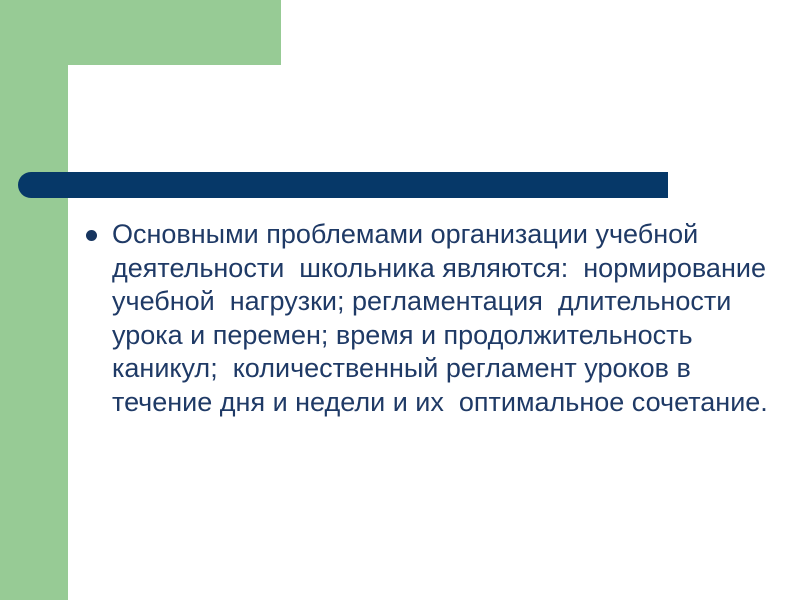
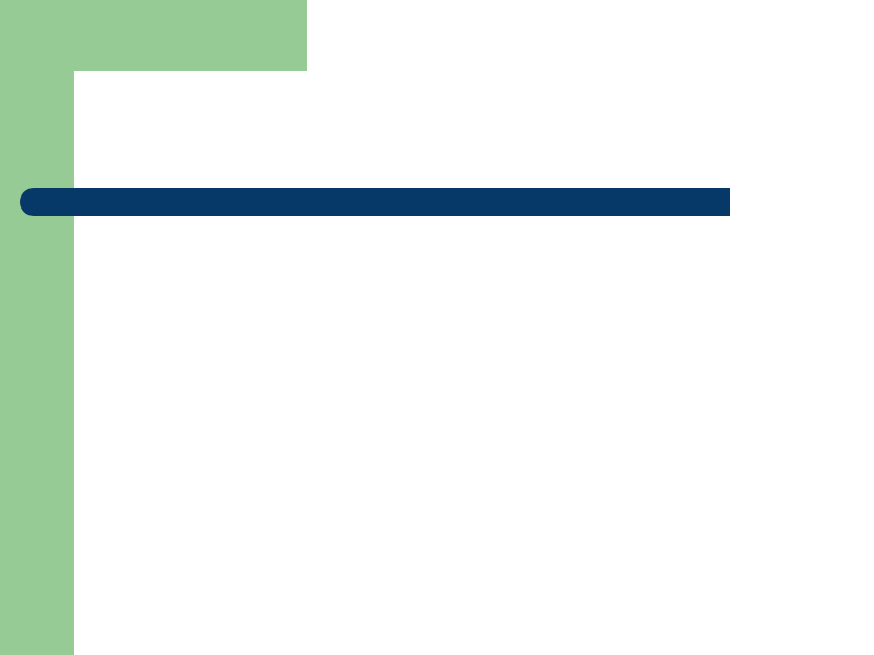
- Основными проблемами организации учебной деятельности школьника являются: нормирование учебной нагрузки; регламентация длительности урока и перемен; время и продолжительность каникул; количественный регламент уроков в течение дня и недели и их оптимальное сочетание.
